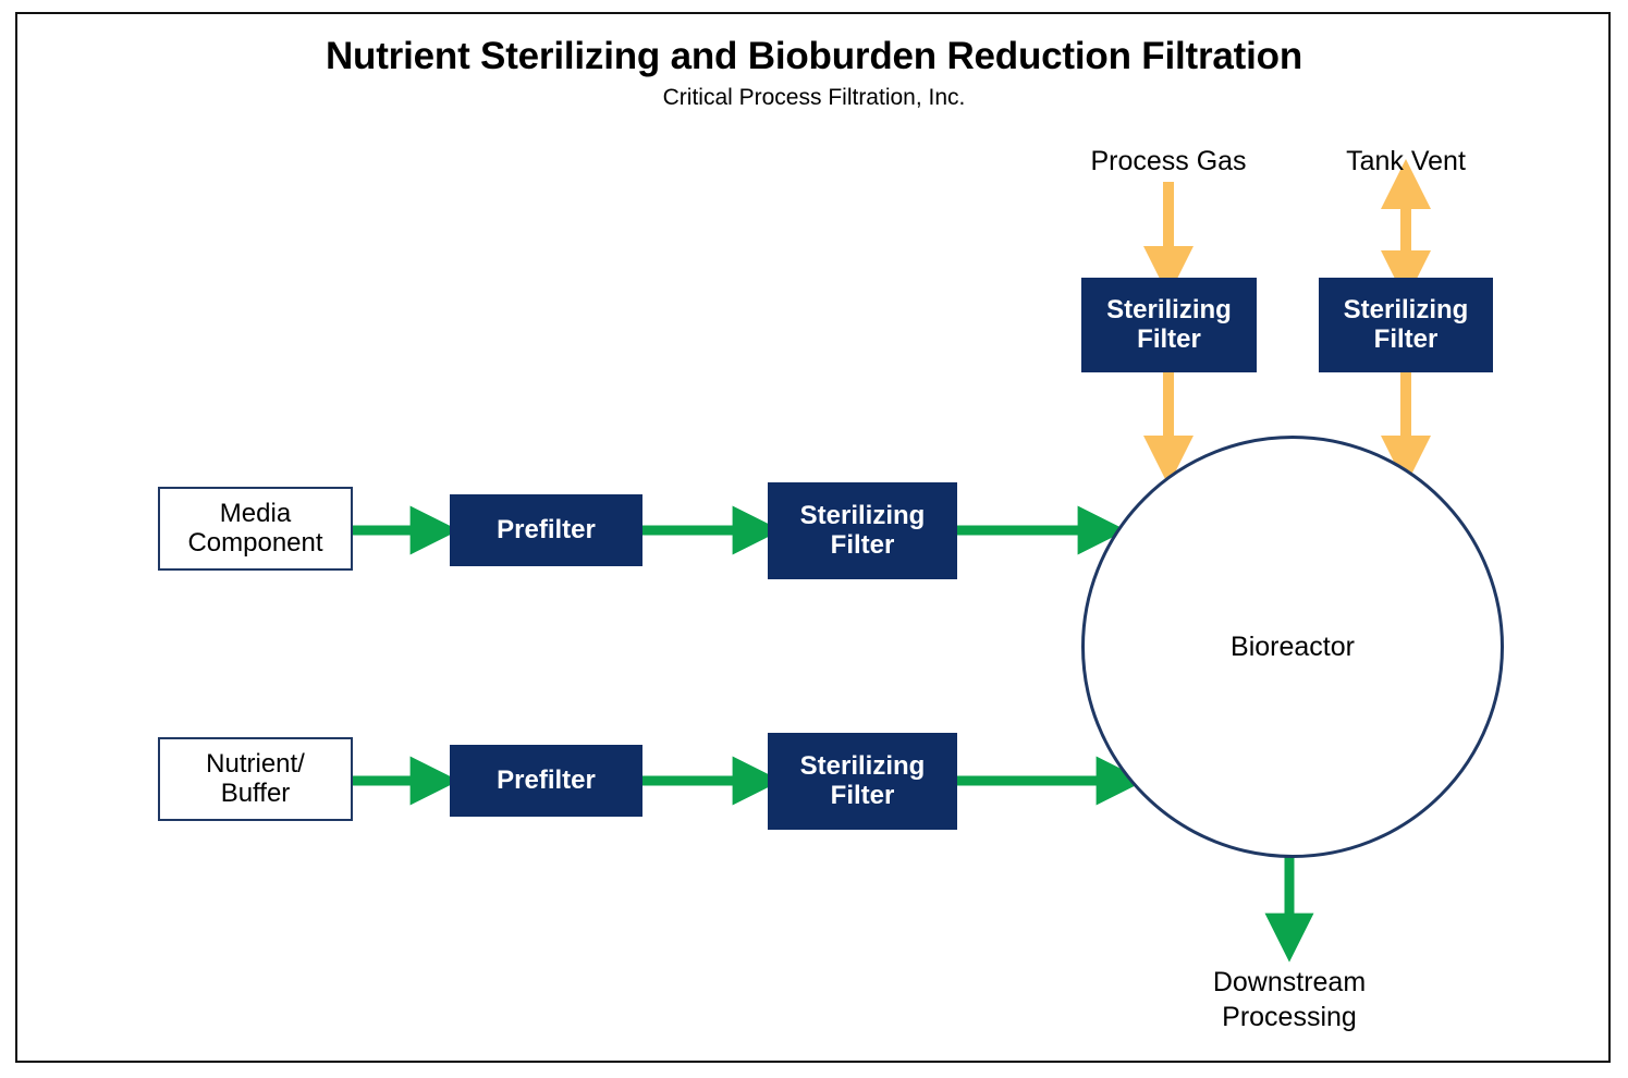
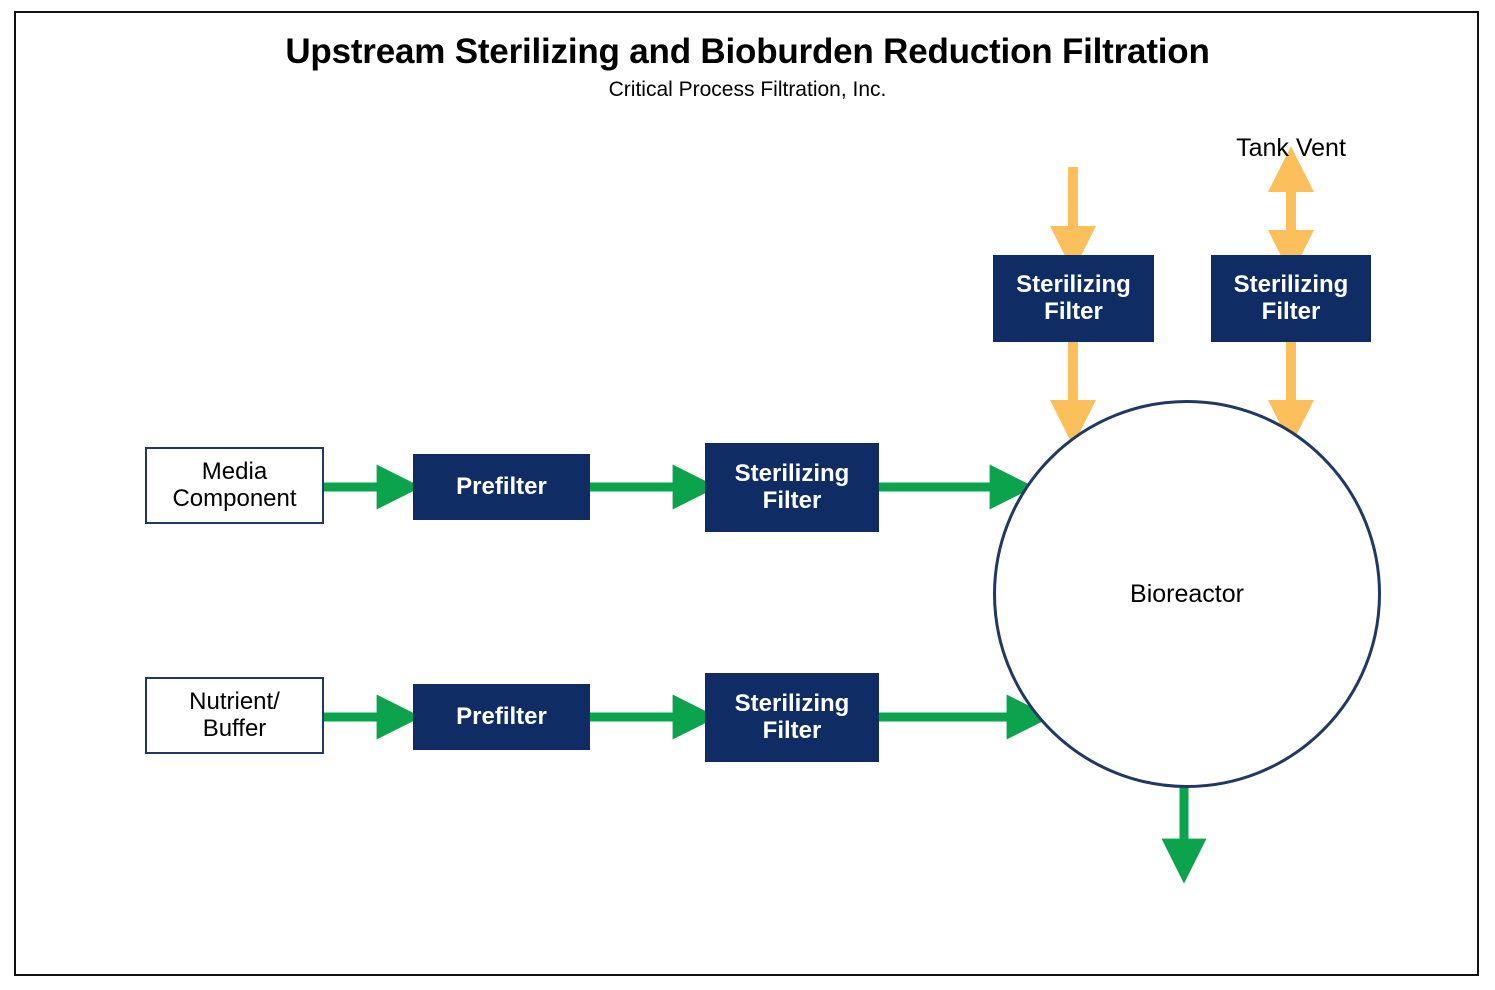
- Nutrient Sterilizing and Bioburden Reduction Filtration
+ Upstream Sterilizing and Bioburden Reduction Filtration
  Critical Process Filtration, Inc.
  Media
  Component
  Nutrient/
  Buffer
  Prefilter
  Prefilter
  Sterilizing
  Filter
  Sterilizing
  Filter
  Sterilizing
  Filter
  Sterilizing
  Filter
- Process Gas
  Tank Vent
  Bioreactor
- Downstream
- Processing
